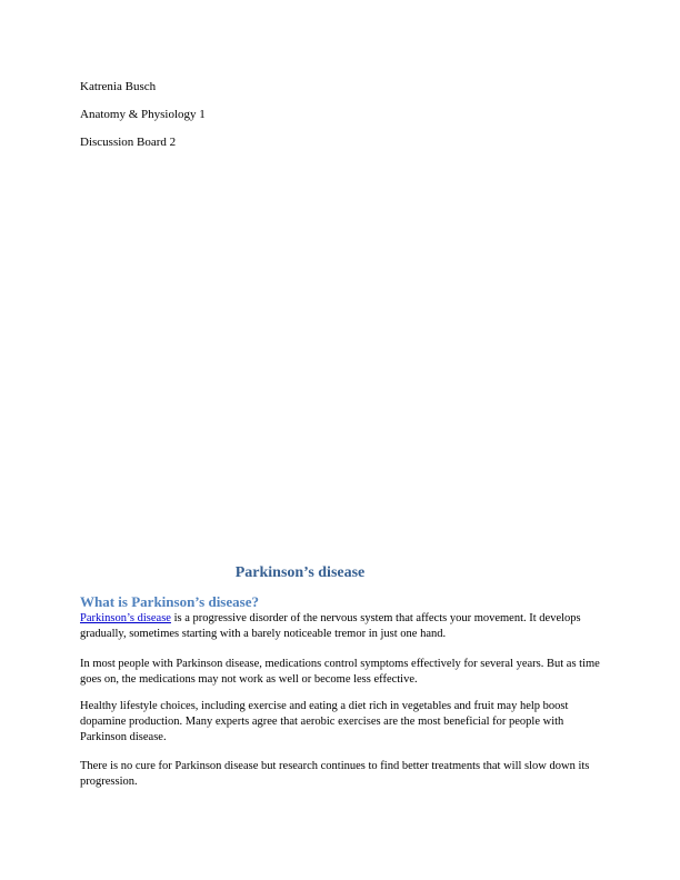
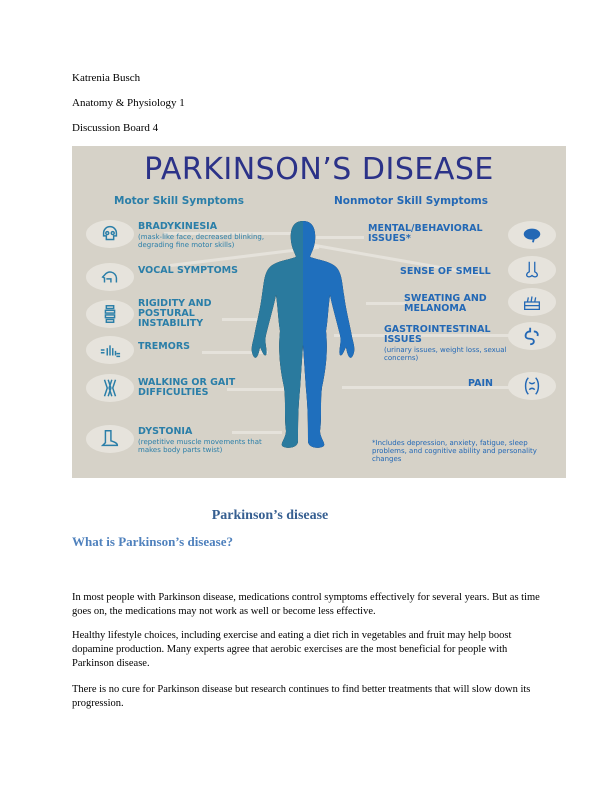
  Katrenia Busch
  Anatomy & Physiology 1
- Discussion Board 2
+ Discussion Board 4
+ PARKINSON’S DISEASE
+ Motor Skill Symptoms
+ Nonmotor Skill Symptoms
+ BRADYKINESIA
+ (mask-like face, decreased blinking, degrading fine motor skills)
+ VOCAL SYMPTOMS
+ RIGIDITY AND POSTURAL INSTABILITY
+ TREMORS
+ WALKING OR GAIT DIFFICULTIES
+ DYSTONIA
+ (repetitive muscle movements that makes body parts twist)
+ MENTAL/BEHAVIORAL ISSUES*
+ SENSE OF SMELL
+ SWEATING AND MELANOMA
+ GASTROINTESTINAL ISSUES
+ (urinary issues, weight loss, sexual concerns)
+ PAIN
+ *Includes depression, anxiety, fatigue, sleep problems, and cognitive ability and personality changes
  Parkinson’s disease
  What is Parkinson’s disease?
- Parkinson’s disease is a progressive disorder of the nervous system that affects your movement. It develops gradually, sometimes starting with a barely noticeable tremor in just one hand.
  In most people with Parkinson disease, medications control symptoms effectively for several years. But as time goes on, the medications may not work as well or become less effective.
  Healthy lifestyle choices, including exercise and eating a diet rich in vegetables and fruit may help boost dopamine production. Many experts agree that aerobic exercises are the most beneficial for people with Parkinson disease.
  There is no cure for Parkinson disease but research continues to find better treatments that will slow down its progression.
